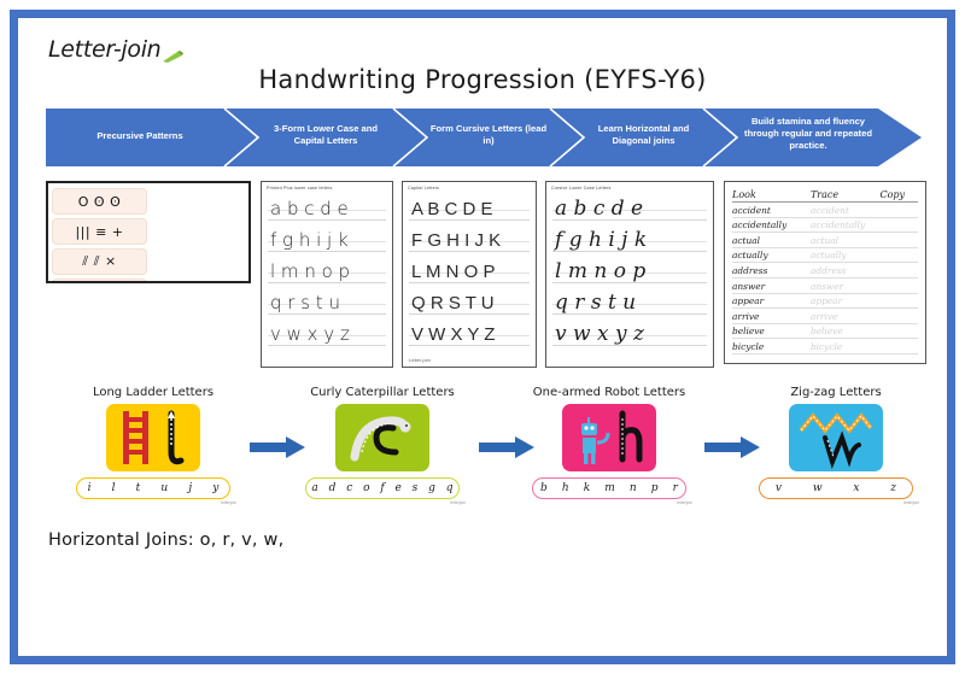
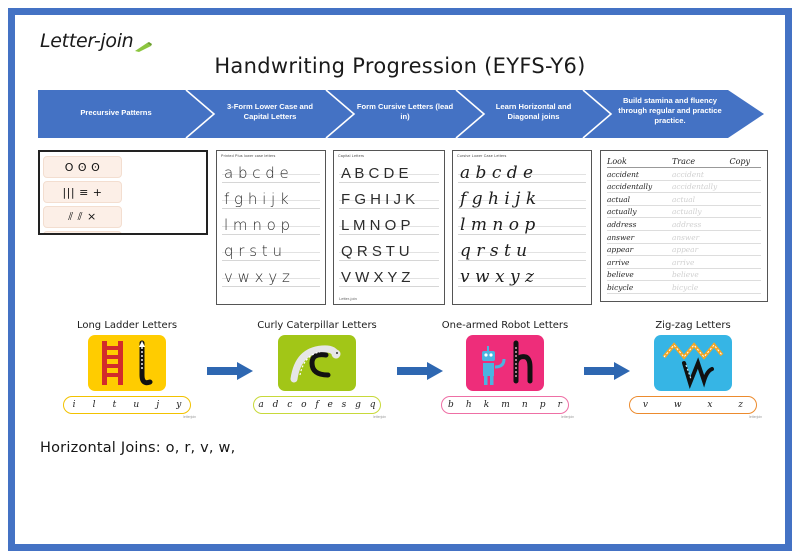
  Letter-join
  Handwriting Progression (EYFS-Y6)
  Precursive Patterns
  3-Form Lower Case and Capital Letters
  Form Cursive Letters (lead in)
  Learn Horizontal and Diagonal joins
- Build stamina and fluency through regular and repeated practice.
+ Build stamina and fluency through regular and practice practice.
  O ʘ ʘ
  ||| ≡ +
  ⫽ ⫽ ×
  a b c d e
  f g h i j k
  l m n o p
  q r s t u
  v w x y z
  A B C D E
  F G H I J K
  L M N O P
  Q R S T U
  V W X Y Z
  a b c d e
  f g h i j k
  l m n o p
  q r s t u
  v w x y z
  Look
  Trace
  Copy
  accident
  accident
  accidentally
  accidentally
  actual
  actual
  actually
  actually
  address
  address
  answer
  answer
  appear
  appear
  arrive
  arrive
  believe
  believe
  bicycle
  bicycle
  Long Ladder Letters
  i
  l
  t
  u
  j
  y
  Curly Caterpillar Letters
  a
  d
  c
  o
  f
  e
  s
  g
  q
  One-armed Robot Letters
  b
  h
  k
  m
  n
  p
  r
  Zig-zag Letters
  v
  w
  x
  z
  Horizontal Joins: o, r, v, w,
